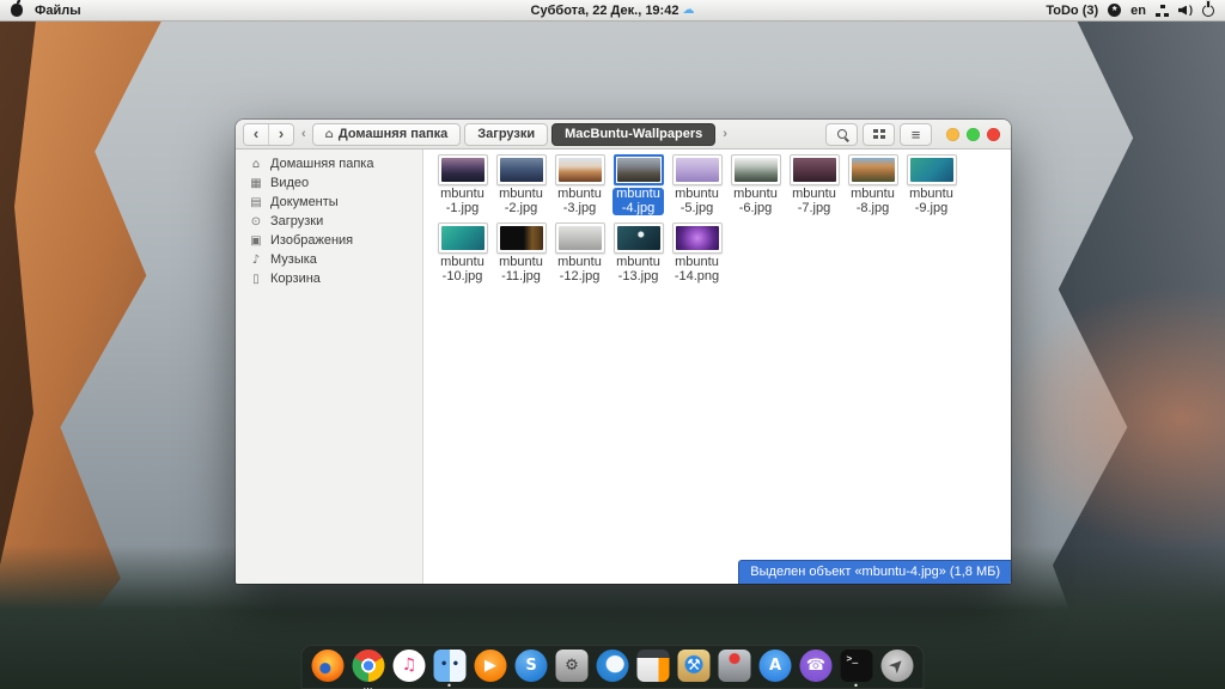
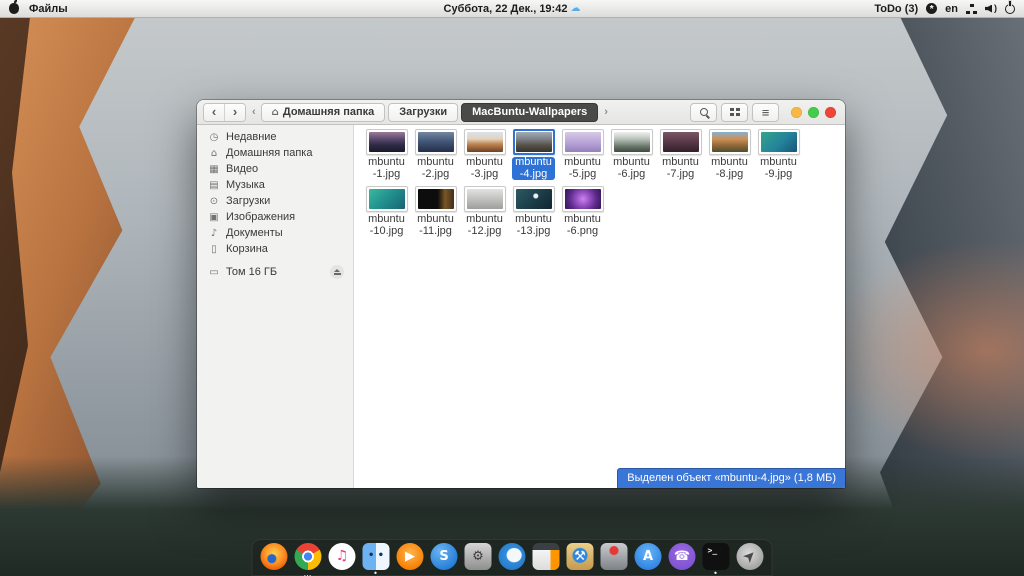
  Файлы
  Суббота, 22 Дек., 19:42
  ☁
  ToDo (3)
  *
  en
  ‹
  ›
  ‹
  ⌂
  Домашняя папка
  Загрузки
  MacBuntu-Wallpapers
  ›
  ≡
+ ◷
+ Недавние
  ⌂
  Домашняя папка
  ▦
  Видео
  ▤
- Документы
+ Музыка
  ⊙
  Загрузки
  ▣
  Изображения
  ♪
- Музыка
+ Документы
  ▯
  Корзина
+ ▭
+ Том 16 ГБ
  mbuntu
  -1.jpg
  mbuntu
  -2.jpg
  mbuntu
  -3.jpg
  mbuntu
  -4.jpg
  mbuntu
  -5.jpg
  mbuntu
  -6.jpg
  mbuntu
  -7.jpg
  mbuntu
  -8.jpg
  mbuntu
  -9.jpg
  mbuntu
  -10.jpg
  mbuntu
  -11.jpg
  mbuntu
  -12.jpg
  mbuntu
  -13.jpg
  mbuntu
- -14.png
+ -6.png
  Выделен объект «mbuntu-4.jpg» (1,8 МБ)
  …
  ♫
  •
  ▶
  S
  ⚙
  ⚒
  A
  ☎
  >_
  •
